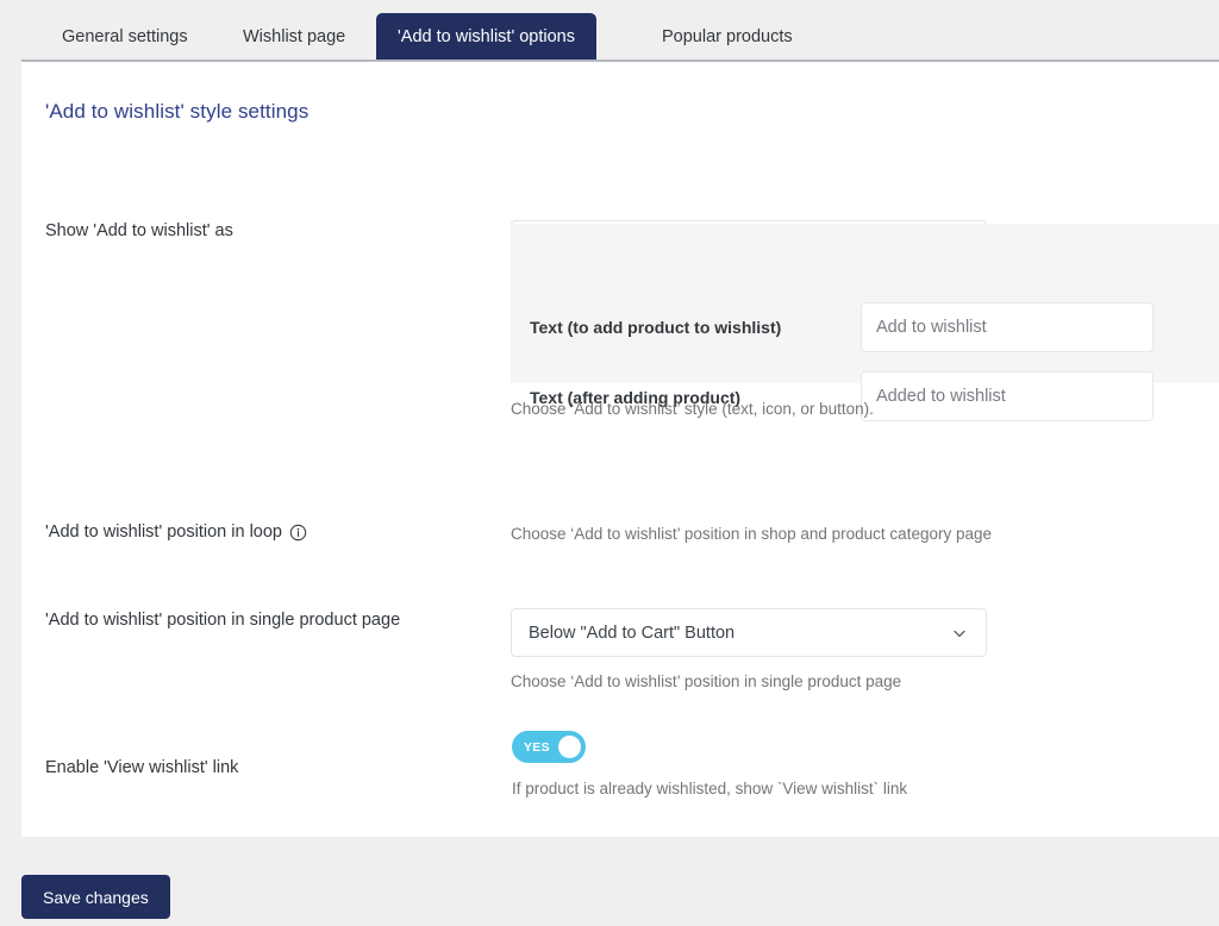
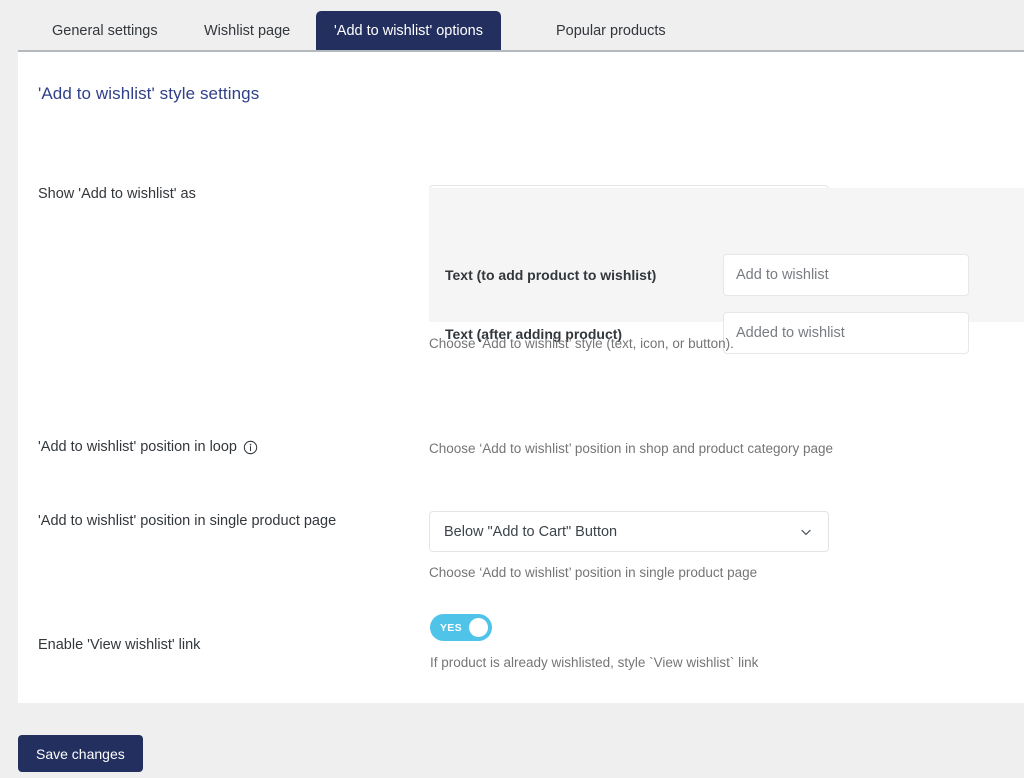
  General settings
  Wishlist page
  'Add to wishlist' options
  Popular products
  'Add to wishlist' style settings
  Show 'Add to wishlist' as
  Text (to add product to wishlist)
  Add to wishlist
  Text (after adding product)
  Added to wishlist
  Choose ‘Add to wishlist’ style (text, icon, or button).
  'Add to wishlist' position in loop
  Choose ‘Add to wishlist’ position in shop and product category page
  'Add to wishlist' position in single product page
  Below "Add to Cart" Button
  Choose ‘Add to wishlist’ position in single product page
  Enable 'View wishlist' link
  YES
- If product is already wishlisted, show `View wishlist` link
+ If product is already wishlisted, style `View wishlist` link
  Save changes
